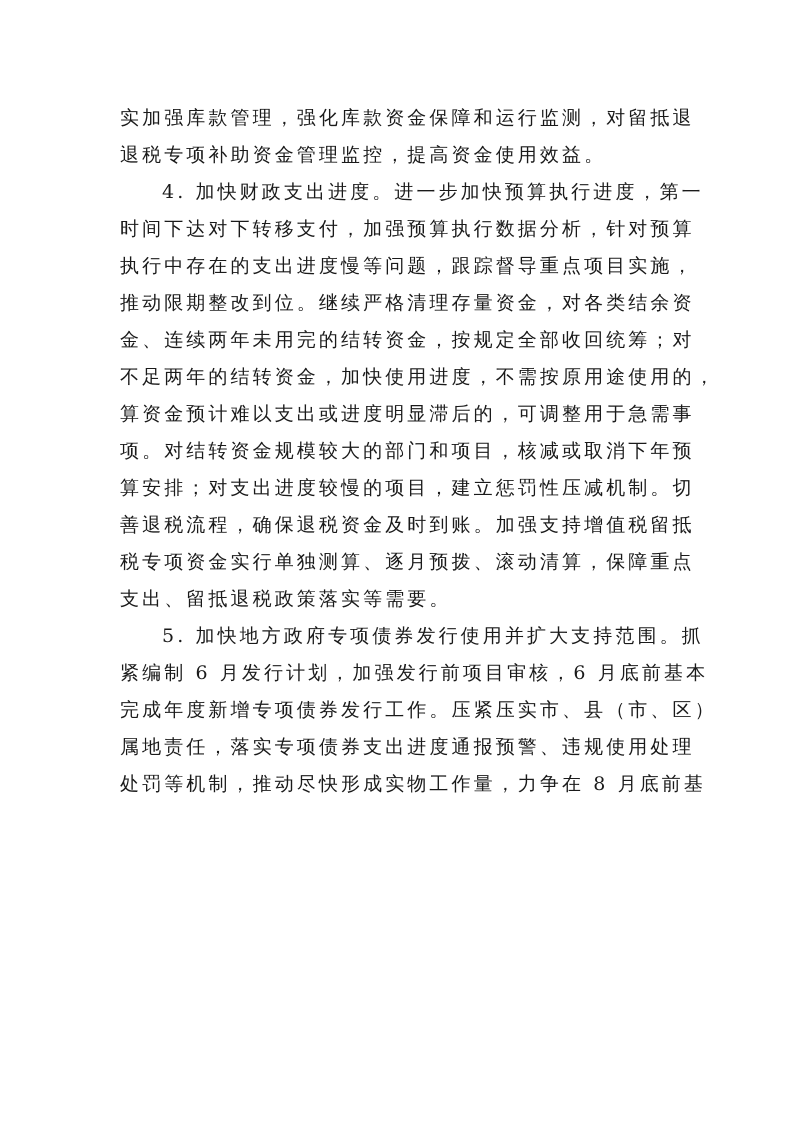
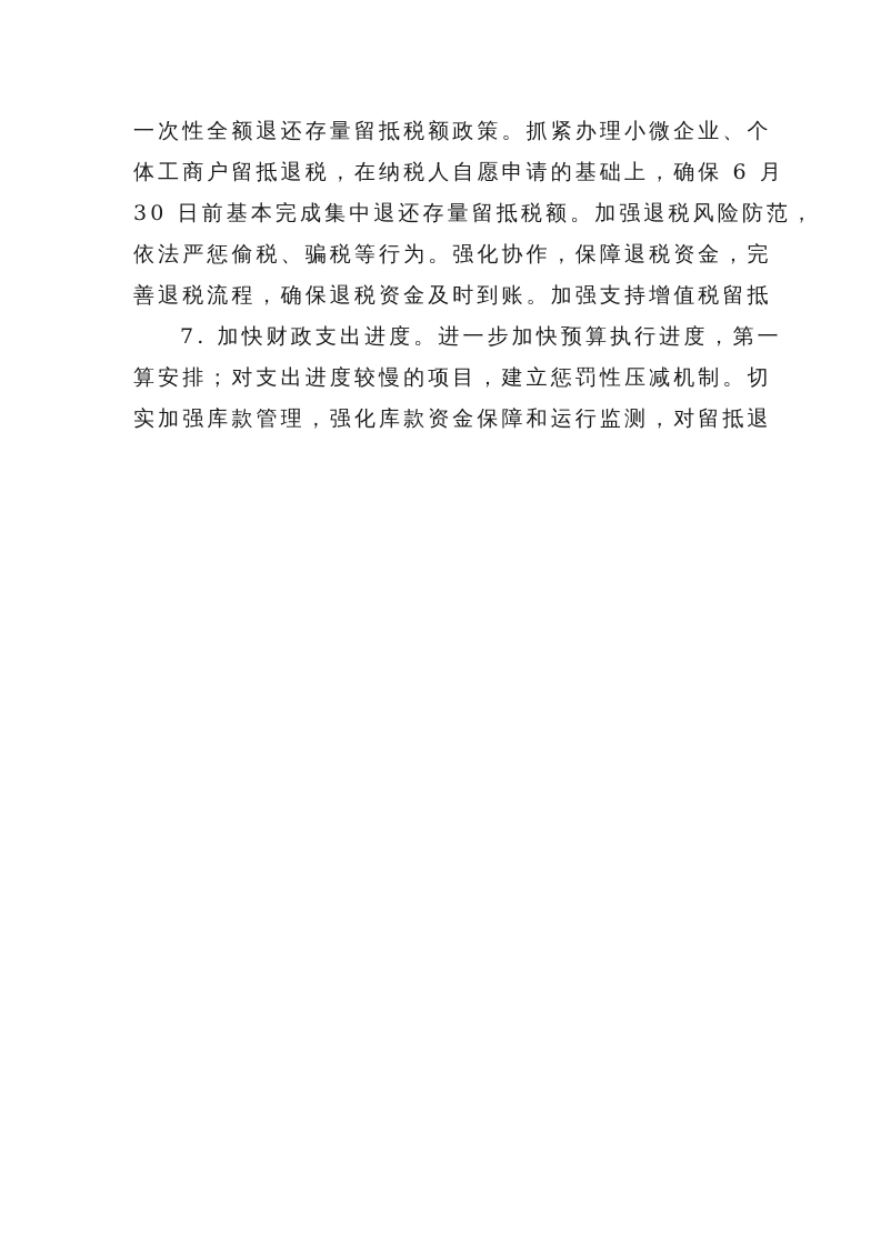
+ 一次性全额退还存量留抵税额政策。抓紧办理小微企业、个
+ 体工商户留抵退税，在纳税人自愿申请的基础上，确保 6 月
+ 30 日前基本完成集中退还存量留抵税额。加强退税风险防范，
+ 依法严惩偷税、骗税等行为。强化协作，保障退税资金，完
- 实加强库款管理，强化库款资金保障和运行监测，对留抵退
+ 善退税流程，确保退税资金及时到账。加强支持增值税留抵
- 退税专项补助资金管理监控，提高资金使用效益。
- 4. 加快财政支出进度。进一步加快预算执行进度，第一
+ 7. 加快财政支出进度。进一步加快预算执行进度，第一
- 时间下达对下转移支付，加强预算执行数据分析，针对预算
- 执行中存在的支出进度慢等问题，跟踪督导重点项目实施，
- 推动限期整改到位。继续严格清理存量资金，对各类结余资
- 金、连续两年未用完的结转资金，按规定全部收回统筹；对
- 不足两年的结转资金，加快使用进度，不需按原用途使用的，
- 算资金预计难以支出或进度明显滞后的，可调整用于急需事
- 项。对结转资金规模较大的部门和项目，核减或取消下年预
  算安排；对支出进度较慢的项目，建立惩罚性压减机制。切
- 善退税流程，确保退税资金及时到账。加强支持增值税留抵
+ 实加强库款管理，强化库款资金保障和运行监测，对留抵退
- 税专项资金实行单独测算、逐月预拨、滚动清算，保障重点
- 支出、留抵退税政策落实等需要。
- 5. 加快地方政府专项债券发行使用并扩大支持范围。抓
- 紧编制 6 月发行计划，加强发行前项目审核，6 月底前基本
- 完成年度新增专项债券发行工作。压紧压实市、县（市、区）
- 属地责任，落实专项债券支出进度通报预警、违规使用处理
- 处罚等机制，推动尽快形成实物工作量，力争在 8 月底前基
